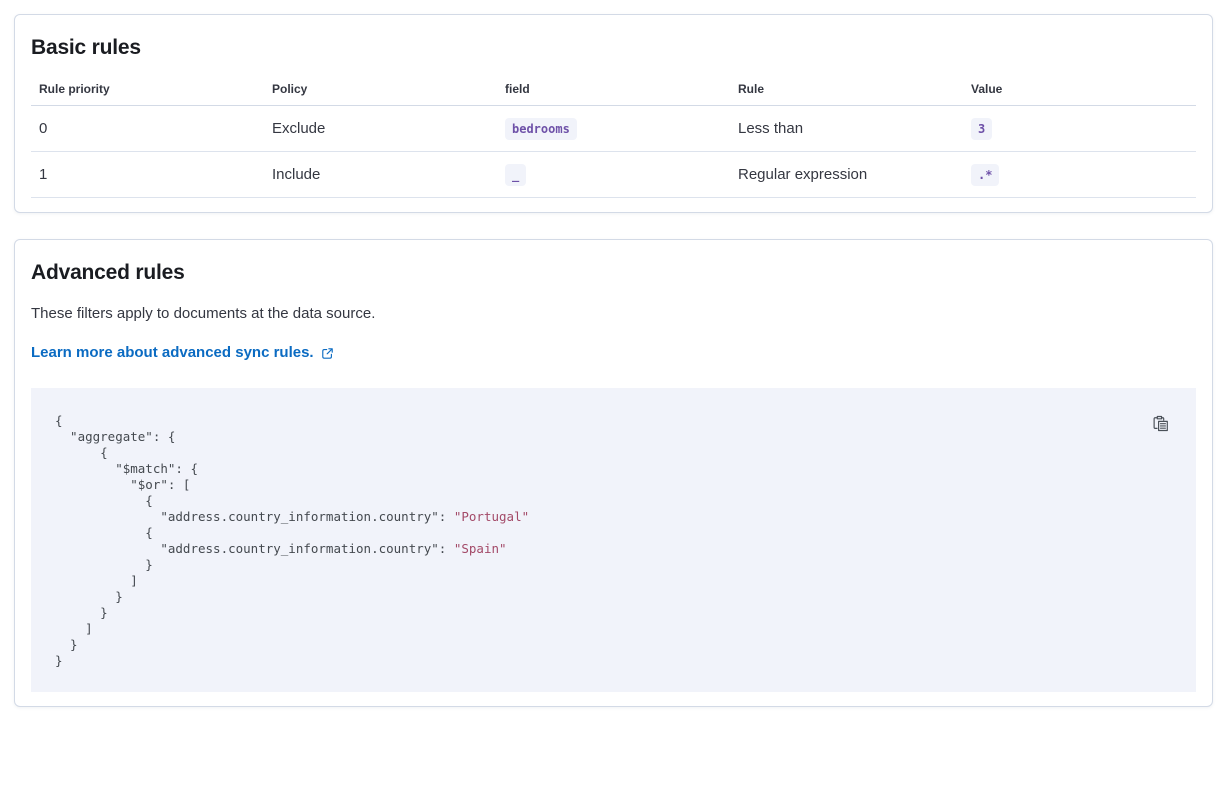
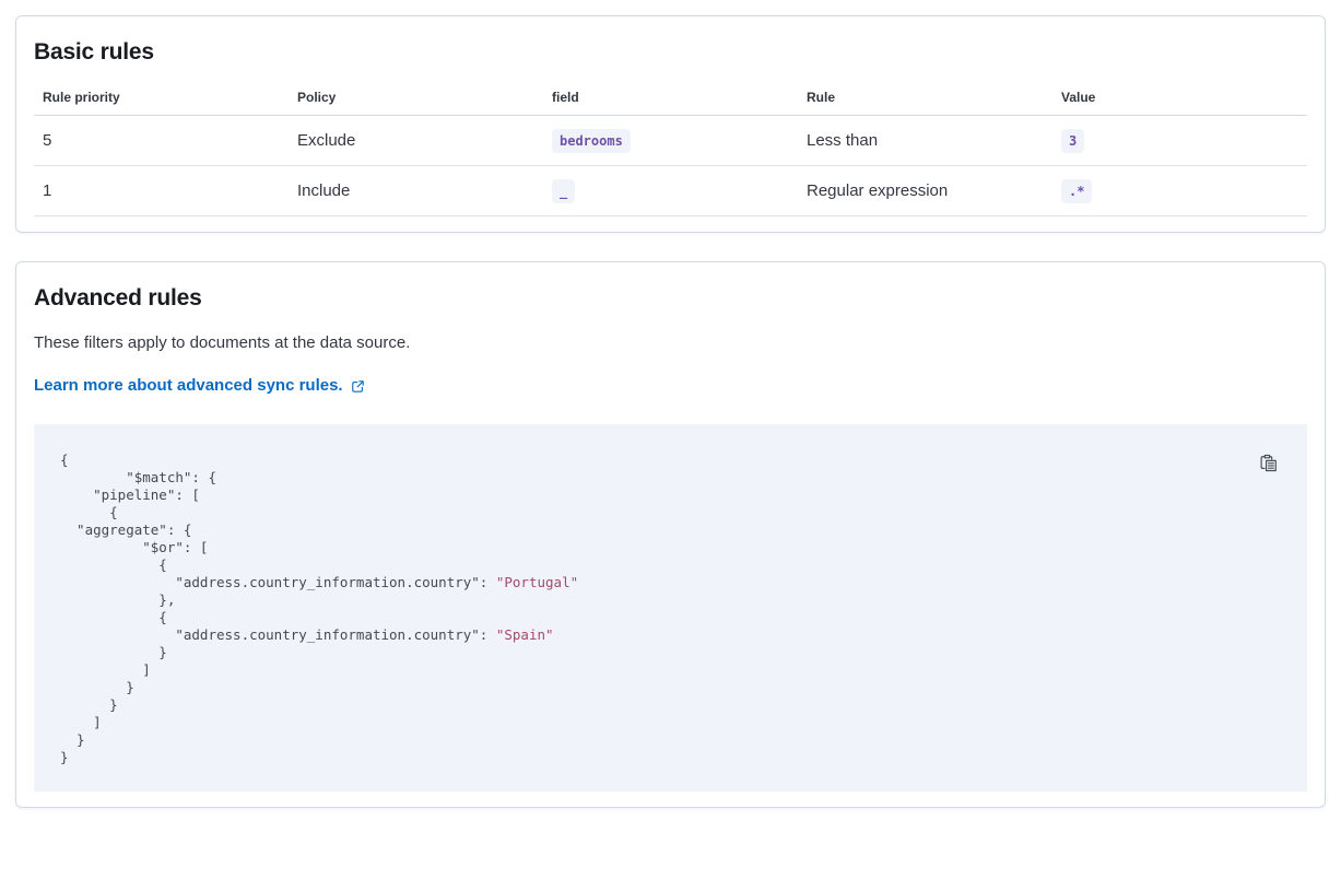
  Basic rules
  Rule priority	Policy	field	Rule	Value
- 0	Exclude	bedrooms	Less than	3
+ 5	Exclude	bedrooms	Less than	3
  1	Include	_	Regular expression	.*
  Advanced rules
  These filters apply to documents at the data source.
  Learn more about advanced sync rules.
  {
- "aggregate": {
+ "$match": {
+ "pipeline": [
  {
- "$match": {
+ "aggregate": {
  "$or": [
  {
  "address.country_information.country": "Portugal"
+ },
  {
  "address.country_information.country": "Spain"
  }
  ]
  }
  }
  ]
  }
  }
